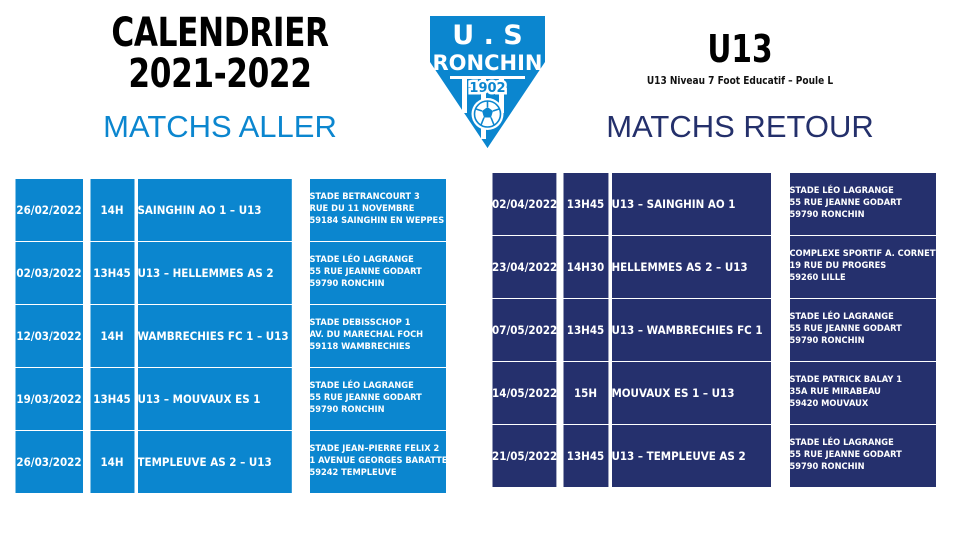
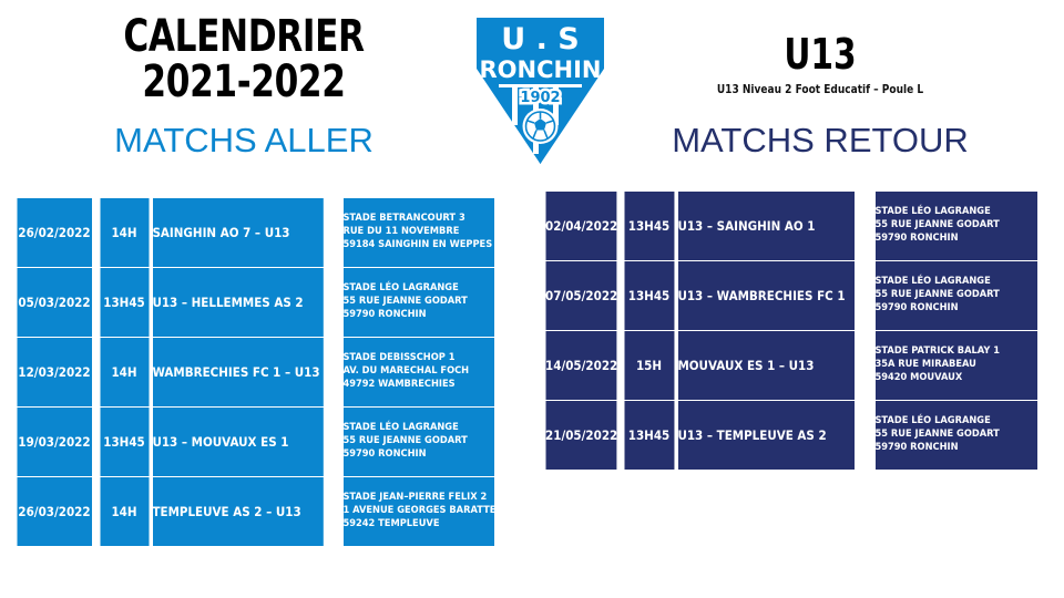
  CALENDRIER
  2021-2022
  MATCHS ALLER
  U . S
  RONCHIN
  1902
  U13
- U13 Niveau 7 Foot Educatif – Poule L
+ U13 Niveau 2 Foot Educatif – Poule L
  MATCHS RETOUR
- 26/02/2022	14H	SAINGHIN AO 1 – U13	STADE BETRANCOURT 3RUE DU 11 NOVEMBRE59184 SAINGHIN EN WEPPES
+ 26/02/2022	14H	SAINGHIN AO 7 – U13	STADE BETRANCOURT 3RUE DU 11 NOVEMBRE59184 SAINGHIN EN WEPPES
- 02/03/2022	13H45	U13 – HELLEMMES AS 2	STADE LÉO LAGRANGE55 RUE JEANNE GODART59790 RONCHIN
+ 05/03/2022	13H45	U13 – HELLEMMES AS 2	STADE LÉO LAGRANGE55 RUE JEANNE GODART59790 RONCHIN
- 12/03/2022	14H	WAMBRECHIES FC 1 – U13	STADE DEBISSCHOP 1AV. DU MARECHAL FOCH59118 WAMBRECHIES
+ 12/03/2022	14H	WAMBRECHIES FC 1 – U13	STADE DEBISSCHOP 1AV. DU MARECHAL FOCH49792 WAMBRECHIES
  19/03/2022	13H45	U13 – MOUVAUX ES 1	STADE LÉO LAGRANGE55 RUE JEANNE GODART59790 RONCHIN
  26/03/2022	14H	TEMPLEUVE AS 2 – U13	STADE JEAN–PIERRE FELIX 21 AVENUE GEORGES BARATTE59242 TEMPLEUVE
  02/04/2022	13H45	U13 – SAINGHIN AO 1	STADE LÉO LAGRANGE55 RUE JEANNE GODART59790 RONCHIN
- 23/04/2022	14H30	HELLEMMES AS 2 – U13	COMPLEXE SPORTIF A. CORNETTE 219 RUE DU PROGRES59260 LILLE
  07/05/2022	13H45	U13 – WAMBRECHIES FC 1	STADE LÉO LAGRANGE55 RUE JEANNE GODART59790 RONCHIN
  14/05/2022	15H	MOUVAUX ES 1 – U13	STADE PATRICK BALAY 135A RUE MIRABEAU59420 MOUVAUX
  21/05/2022	13H45	U13 – TEMPLEUVE AS 2	STADE LÉO LAGRANGE55 RUE JEANNE GODART59790 RONCHIN
